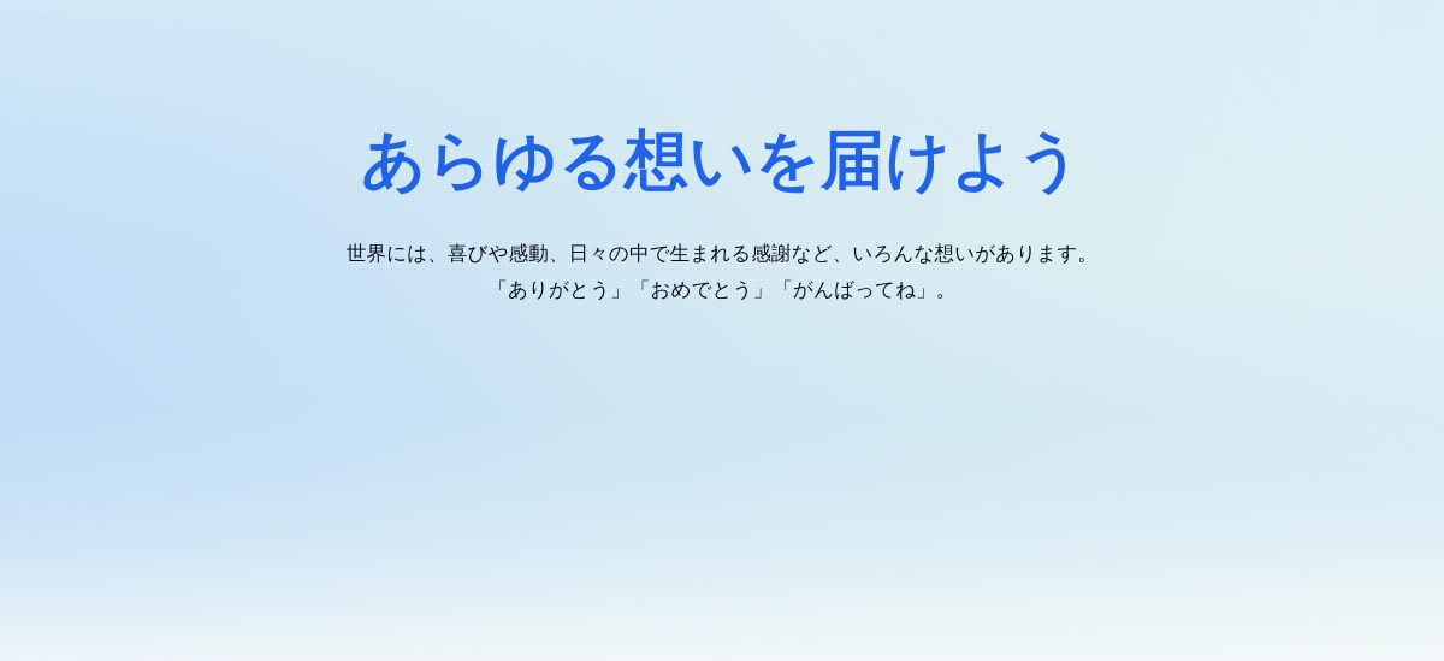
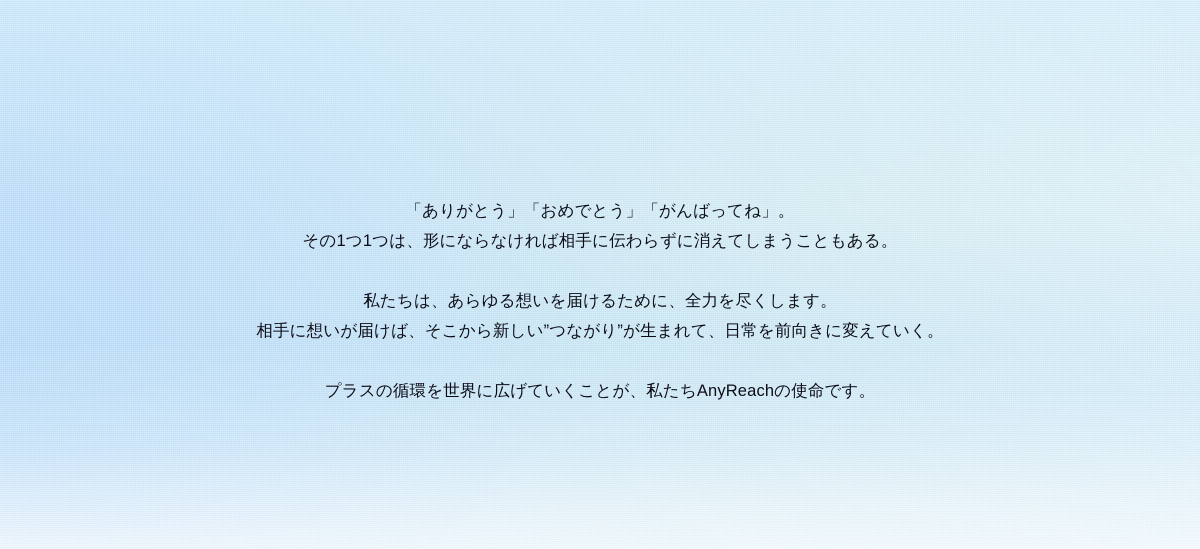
- あらゆる想いを届けよう
- 世界には、喜びや感動、日々の中で生まれる感謝など、いろんな想いがあります。
  「ありがとう」「おめでとう」「がんばってね」。
+ その1つ1つは、形にならなければ相手に伝わらずに消えてしまうこともある。
+ 私たちは、あらゆる想いを届けるために、全力を尽くします。
+ 相手に想いが届けば、そこから新しい”つながり”が生まれて、日常を前向きに変えていく。
+ プラスの循環を世界に広げていくことが、私たちAnyReachの使命です。
